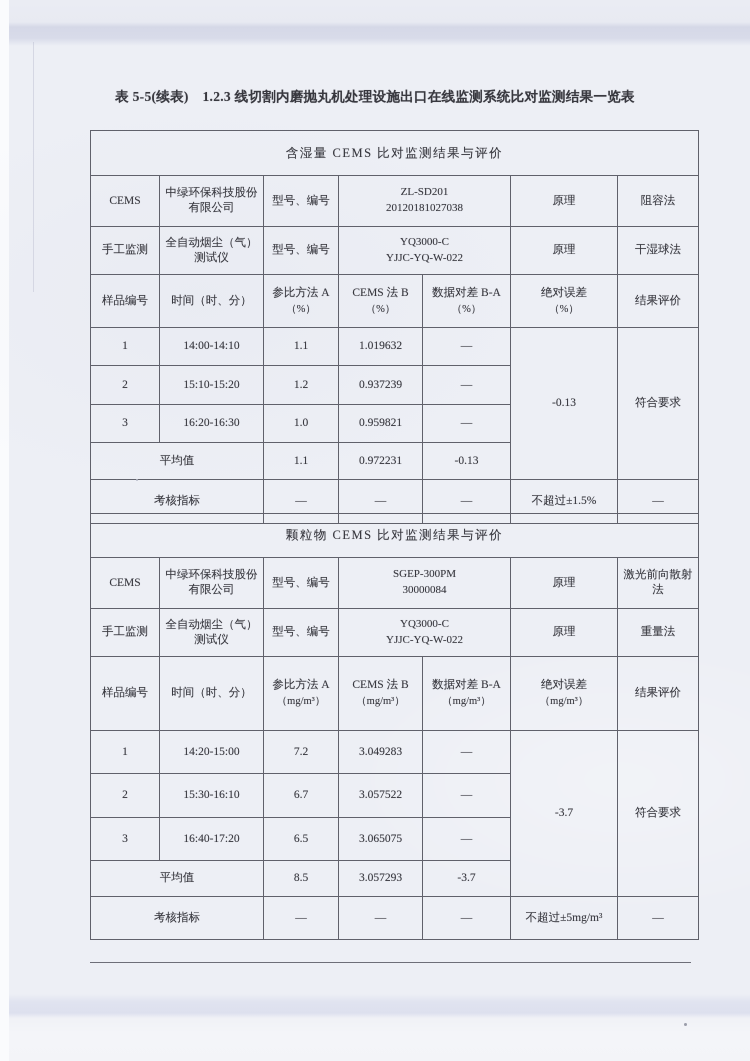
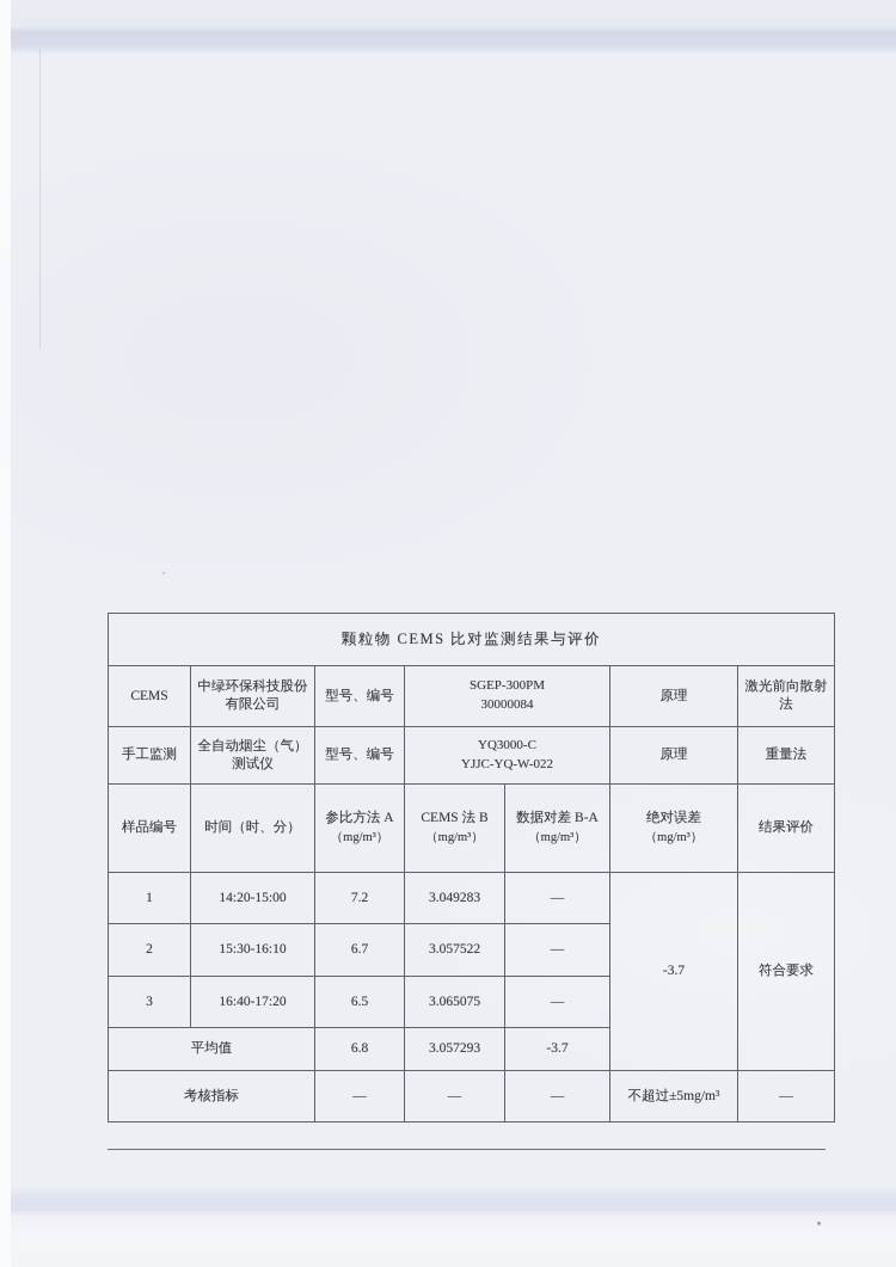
- 表 5-5(续表) 1.2.3 线切割内磨抛丸机处理设施出口在线监测系统比对监测结果一览表
- 含湿量 CEMS 比对监测结果与评价
- CEMS	中绿环保科技股份有限公司	型号、编号	ZL-SD201 20120181027038	原理	阻容法
- 手工监测	全自动烟尘（气）测试仪	型号、编号	YQ3000-C YJJC-YQ-W-022	原理	干湿球法
- 样品编号	时间（时、分）	参比方法 A （%）	CEMS 法 B （%）	数据对差 B-A （%）	绝对误差 （%）	结果评价
- 1	14:00-14:10	1.1	1.019632	—	-0.13	符合要求
- 2	15:10-15:20	1.2	0.937239	—
- 3	16:20-16:30	1.0	0.959821	—
- 平均值	1.1	0.972231	-0.13
- 考核指标	—	—	—	不超过±1.5%	—
  颗粒物 CEMS 比对监测结果与评价
  CEMS	中绿环保科技股份有限公司	型号、编号	SGEP-300PM 30000084	原理	激光前向散射法
  手工监测	全自动烟尘（气）测试仪	型号、编号	YQ3000-C YJJC-YQ-W-022	原理	重量法
  样品编号	时间（时、分）	参比方法 A （mg/m³）	CEMS 法 B （mg/m³）	数据对差 B-A （mg/m³）	绝对误差 （mg/m³）	结果评价
  1	14:20-15:00	7.2	3.049283	—	-3.7	符合要求
  2	15:30-16:10	6.7	3.057522	—
  3	16:40-17:20	6.5	3.065075	—
- 平均值	8.5	3.057293	-3.7
+ 平均值	6.8	3.057293	-3.7
  考核指标	—	—	—	不超过±5mg/m³	—
